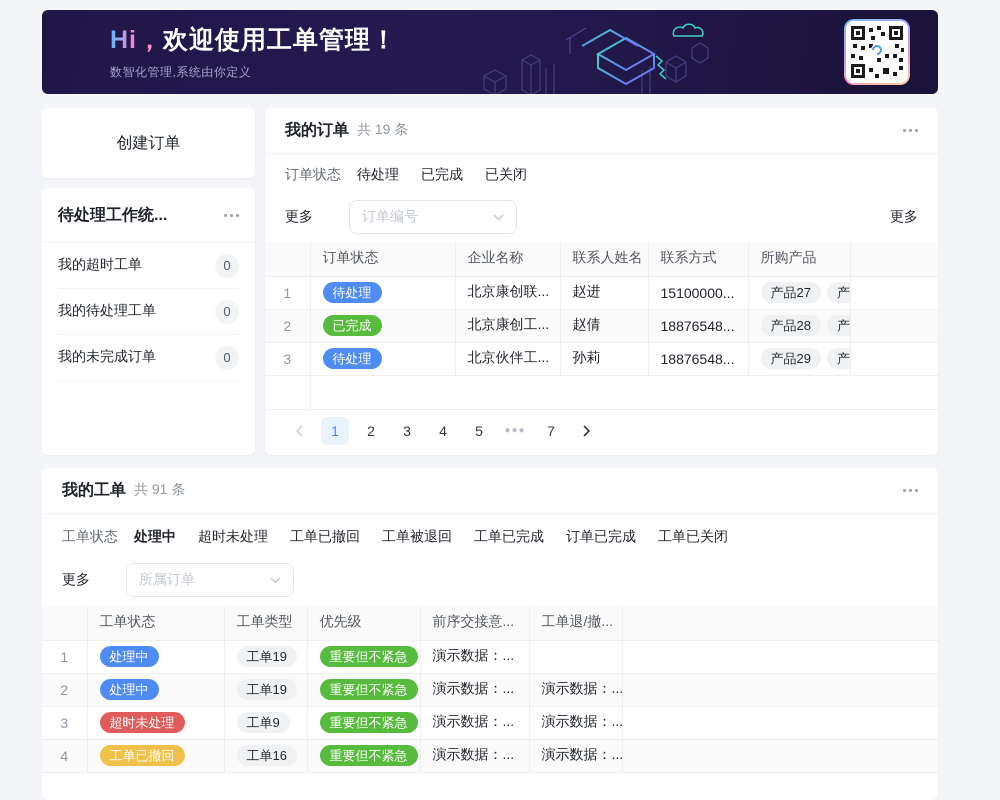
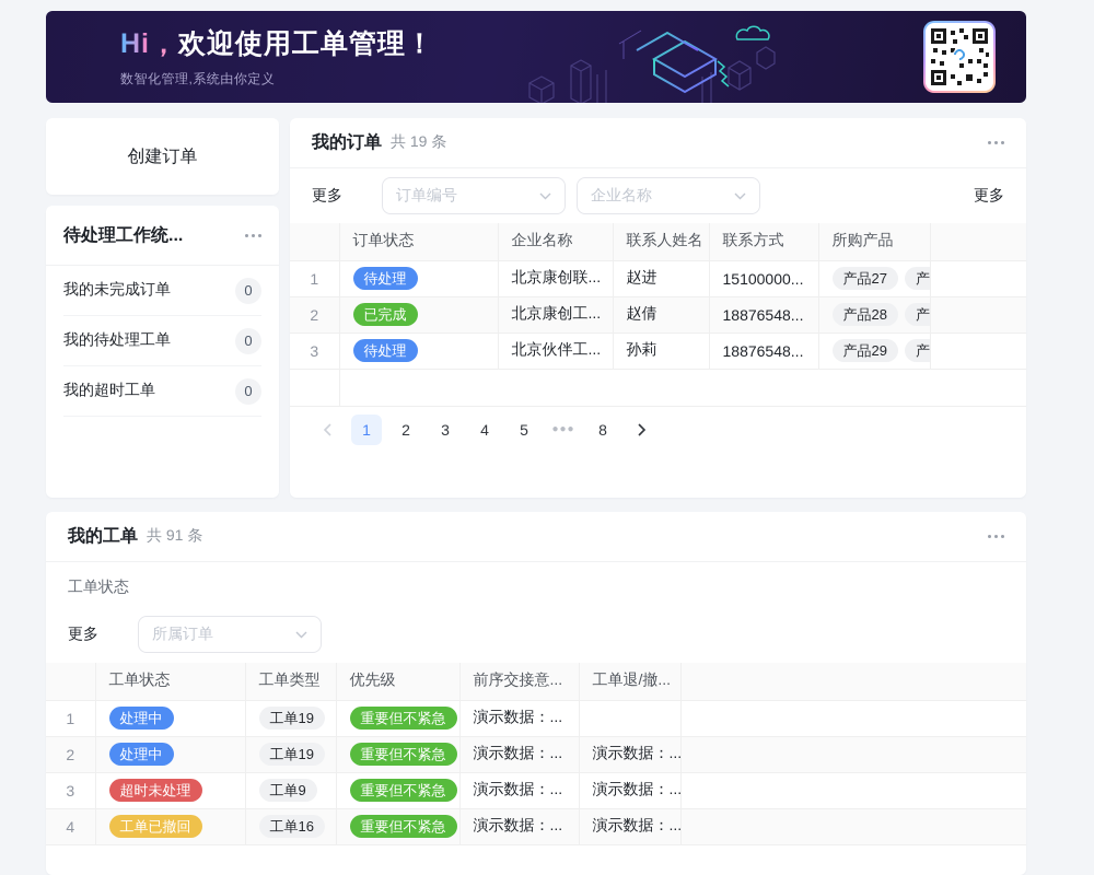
  Hi，欢迎使用工单管理！
  数智化管理,系统由你定义
  创建订单
  待处理工作统...
- 我的超时工单
+ 我的未完成订单
  0
  我的待处理工单
  0
- 我的未完成订单
+ 我的超时工单
  0
  我的订单
  共 19 条
- 订单状态
- 待处理
- 已完成
- 已关闭
  更多
  订单编号
+ 企业名称
  更多
  	订单状态	企业名称	联系人姓名	联系方式	所购产品
  1	待处理	北京康创联...	赵进	15100000...	产品27 产
  2	已完成	北京康创工...	赵倩	18876548...	产品28 产
  3	待处理	北京伙伴工...	孙莉	18876548...	产品29 产
  1
  2
  3
  4
  5
  ●●●
- 7
+ 8
  我的工单
  共 91 条
  工单状态
- 处理中
- 超时未处理
- 工单已撤回
- 工单被退回
- 工单已完成
- 订单已完成
- 工单已关闭
  更多
  所属订单
  	工单状态	工单类型	优先级	前序交接意...	工单退/撤...
  1	处理中	工单19	重要但不紧急	演示数据：...
  2	处理中	工单19	重要但不紧急	演示数据：...	演示数据：...
  3	超时未处理	工单9	重要但不紧急	演示数据：...	演示数据：...
  4	工单已撤回	工单16	重要但不紧急	演示数据：...	演示数据：...
